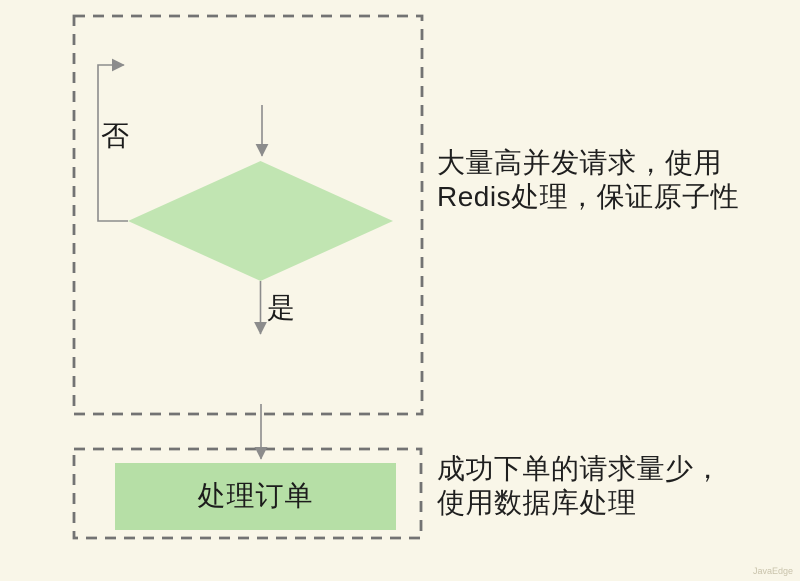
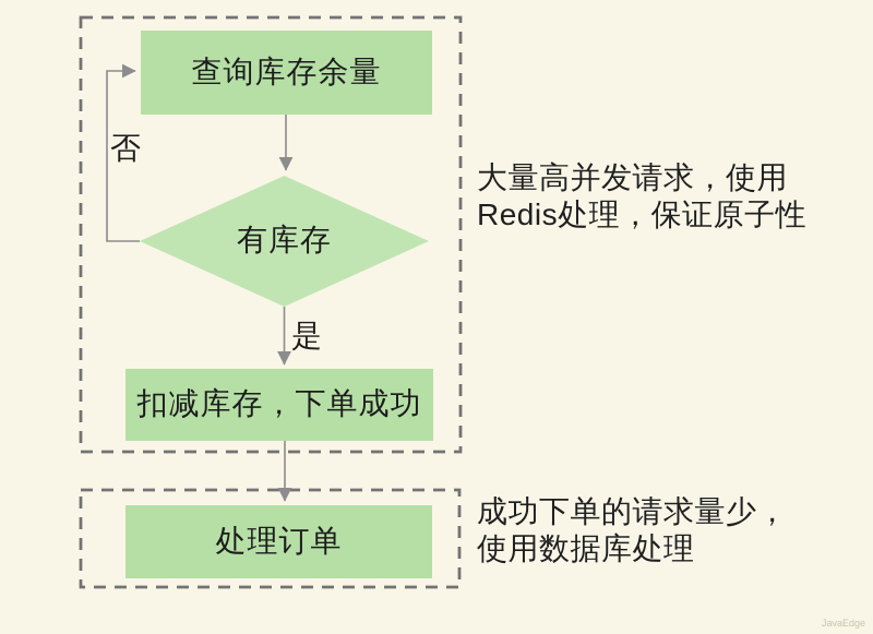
+ 查询库存余量
+ 有库存
+ 扣减库存，下单成功
  处理订单
  否
  是
  大量高并发请求，使用
  Redis处理，保证原子性
  成功下单的请求量少，
  使用数据库处理
  JavaEdge
